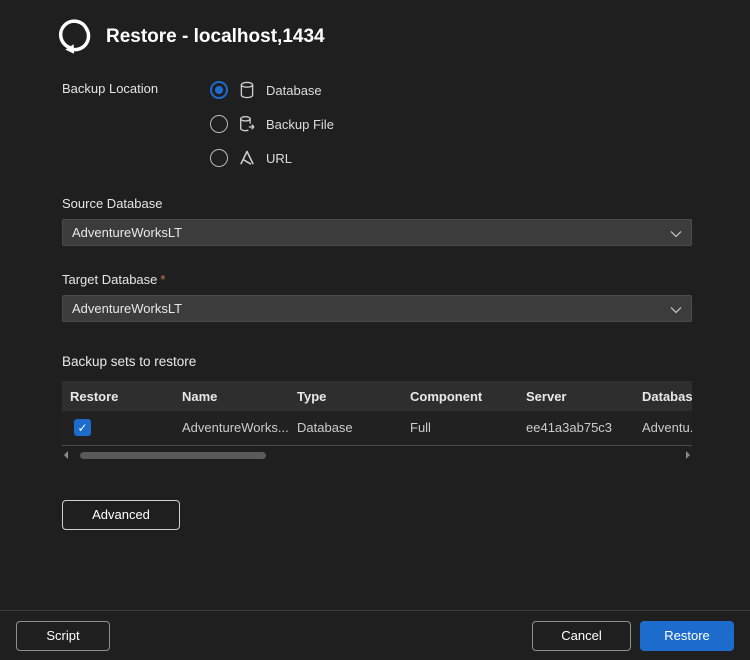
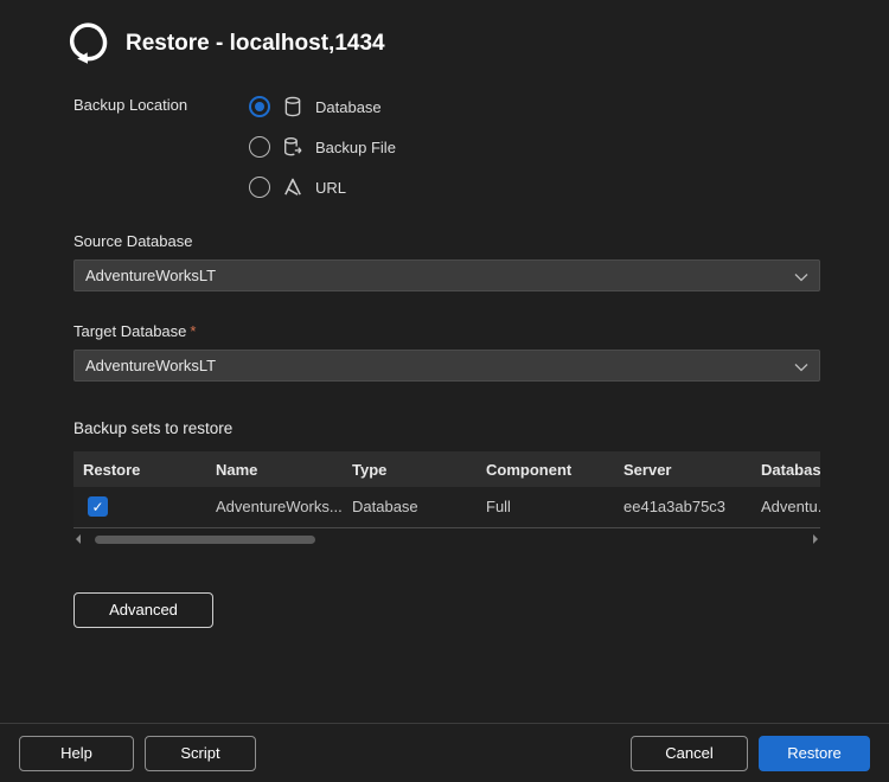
  Restore - localhost,1434
  Backup Location
  Database
  Backup File
  URL
  Source Database
  AdventureWorksLT
  Target Database *
  AdventureWorksLT
  Backup sets to restore
  Restore	Name	Type	Component	Server	Databas
  	AdventureWorks...	Database	Full	ee41a3ab75c3	Adventu.
  Advanced
+ Help
  Script
  Cancel
  Restore
